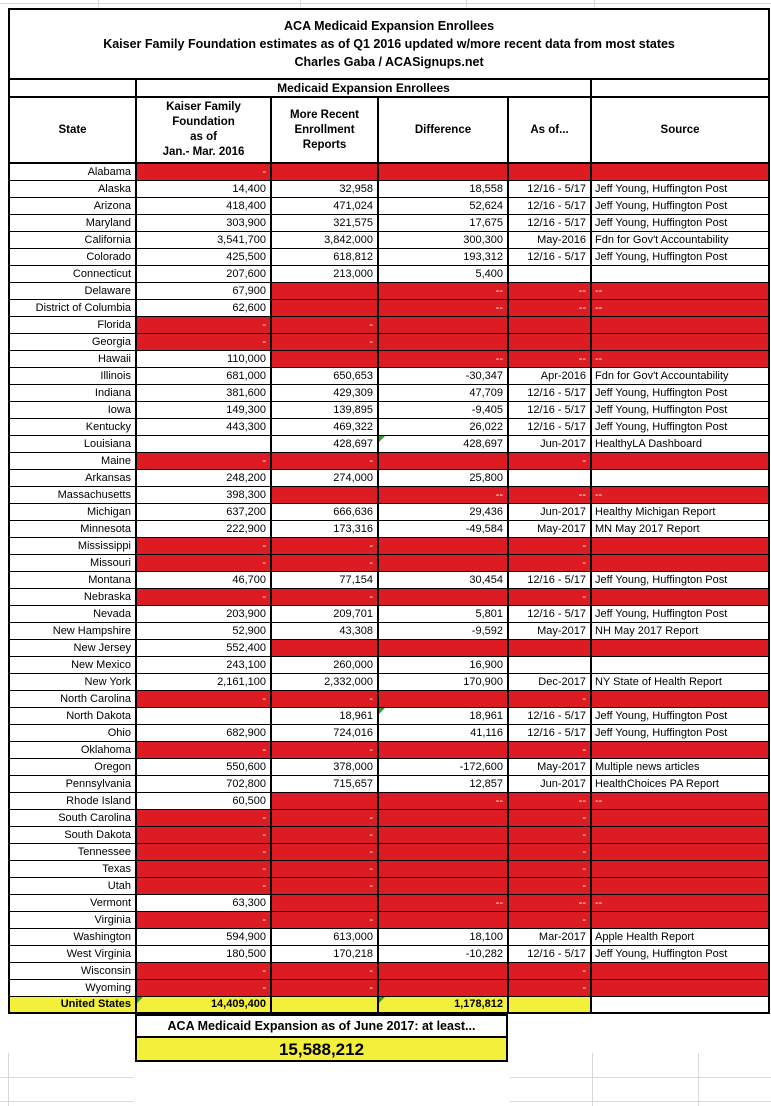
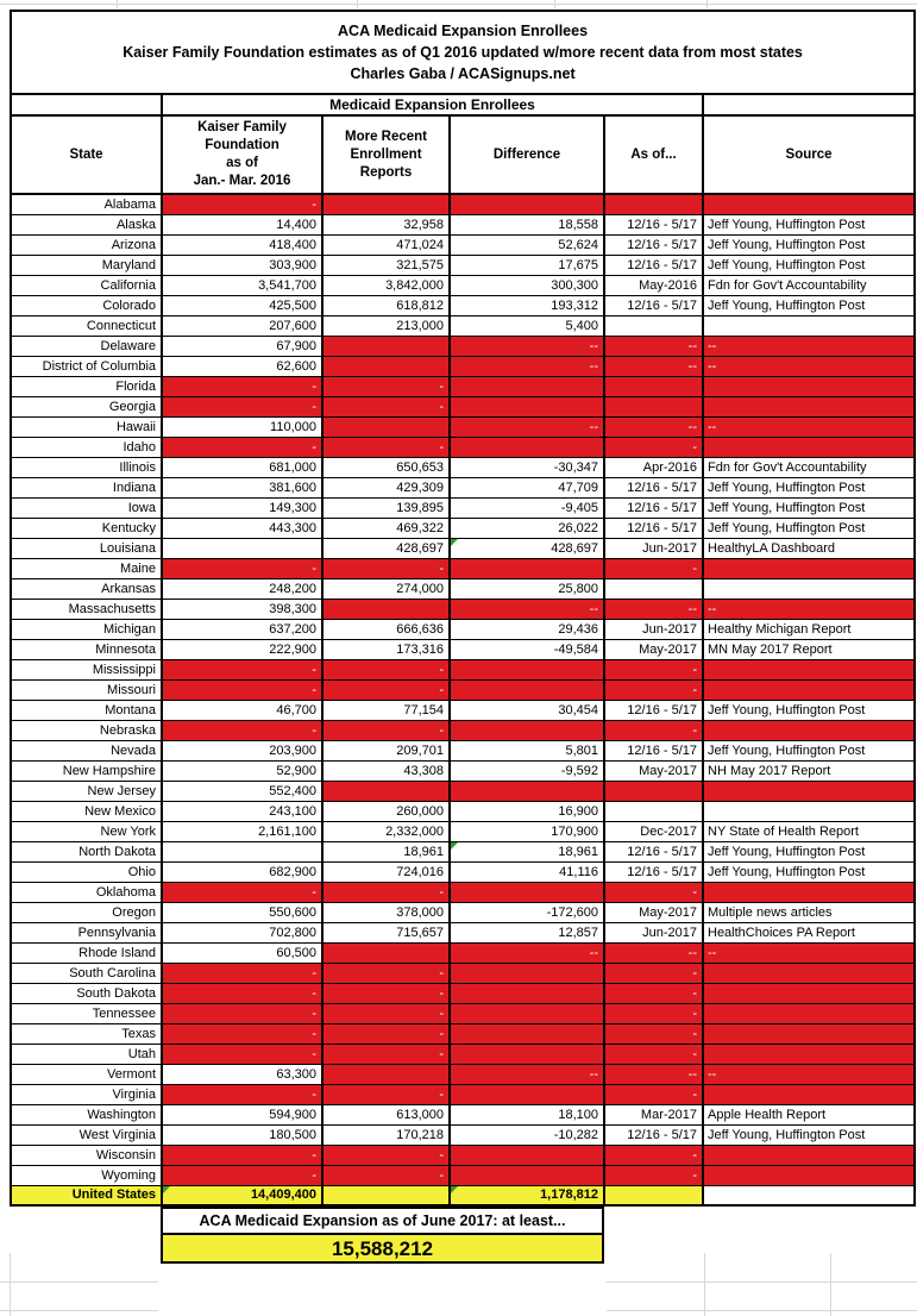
  ACA Medicaid Expansion Enrollees Kaiser Family Foundation estimates as of Q1 2016 updated w/more recent data from most states Charles Gaba / ACASignups.net
  	Medicaid Expansion Enrollees
  State	Kaiser Family Foundation as of Jan.- Mar. 2016	More Recent Enrollment Reports	Difference	As of...	Source
  Alabama	-
  Alaska	14,400	32,958	18,558	12/16 - 5/17	Jeff Young, Huffington Post
  Arizona	418,400	471,024	52,624	12/16 - 5/17	Jeff Young, Huffington Post
  Maryland	303,900	321,575	17,675	12/16 - 5/17	Jeff Young, Huffington Post
  California	3,541,700	3,842,000	300,300	May-2016	Fdn for Gov't Accountability
  Colorado	425,500	618,812	193,312	12/16 - 5/17	Jeff Young, Huffington Post
  Connecticut	207,600	213,000	5,400
  Delaware	67,900		--	--	--
  District of Columbia	62,600		--	--	--
  Florida	-	-
  Georgia	-	-
  Hawaii	110,000		--	--	--
+ Idaho	-	-		-
  Illinois	681,000	650,653	-30,347	Apr-2016	Fdn for Gov't Accountability
  Indiana	381,600	429,309	47,709	12/16 - 5/17	Jeff Young, Huffington Post
  Iowa	149,300	139,895	-9,405	12/16 - 5/17	Jeff Young, Huffington Post
  Kentucky	443,300	469,322	26,022	12/16 - 5/17	Jeff Young, Huffington Post
  Louisiana		428,697	428,697	Jun-2017	HealthyLA Dashboard
  Maine	-	-		-
  Arkansas	248,200	274,000	25,800
  Massachusetts	398,300		--	--	--
  Michigan	637,200	666,636	29,436	Jun-2017	Healthy Michigan Report
  Minnesota	222,900	173,316	-49,584	May-2017	MN May 2017 Report
  Mississippi	-	-		-
  Missouri	-	-		-
  Montana	46,700	77,154	30,454	12/16 - 5/17	Jeff Young, Huffington Post
  Nebraska	-	-		-
  Nevada	203,900	209,701	5,801	12/16 - 5/17	Jeff Young, Huffington Post
  New Hampshire	52,900	43,308	-9,592	May-2017	NH May 2017 Report
  New Jersey	552,400
  New Mexico	243,100	260,000	16,900
  New York	2,161,100	2,332,000	170,900	Dec-2017	NY State of Health Report
- North Carolina	-	-		-
  North Dakota		18,961	18,961	12/16 - 5/17	Jeff Young, Huffington Post
  Ohio	682,900	724,016	41,116	12/16 - 5/17	Jeff Young, Huffington Post
  Oklahoma	-	-		-
  Oregon	550,600	378,000	-172,600	May-2017	Multiple news articles
  Pennsylvania	702,800	715,657	12,857	Jun-2017	HealthChoices PA Report
  Rhode Island	60,500		--	--	--
  South Carolina	-	-		-
  South Dakota	-	-		-
  Tennessee	-	-		-
  Texas	-	-		-
  Utah	-	-		-
  Vermont	63,300		--	--	--
  Virginia	-	-		-
  Washington	594,900	613,000	18,100	Mar-2017	Apple Health Report
  West Virginia	180,500	170,218	-10,282	12/16 - 5/17	Jeff Young, Huffington Post
  Wisconsin	-	-		-
  Wyoming	-	-		-
  United States	14,409,400		1,178,812
  ACA Medicaid Expansion as of June 2017: at least...
  15,588,212
